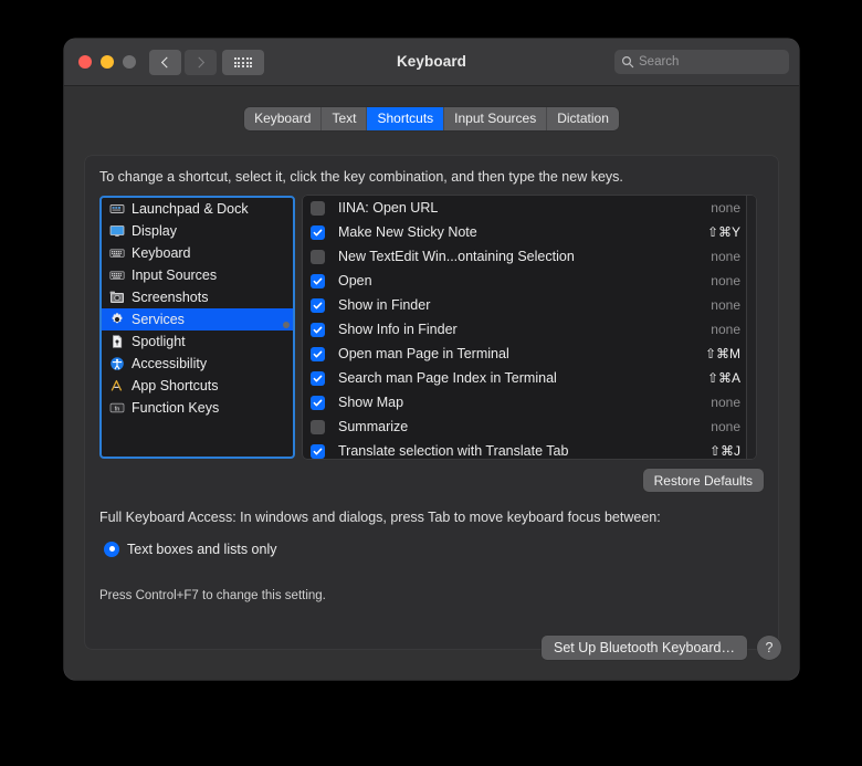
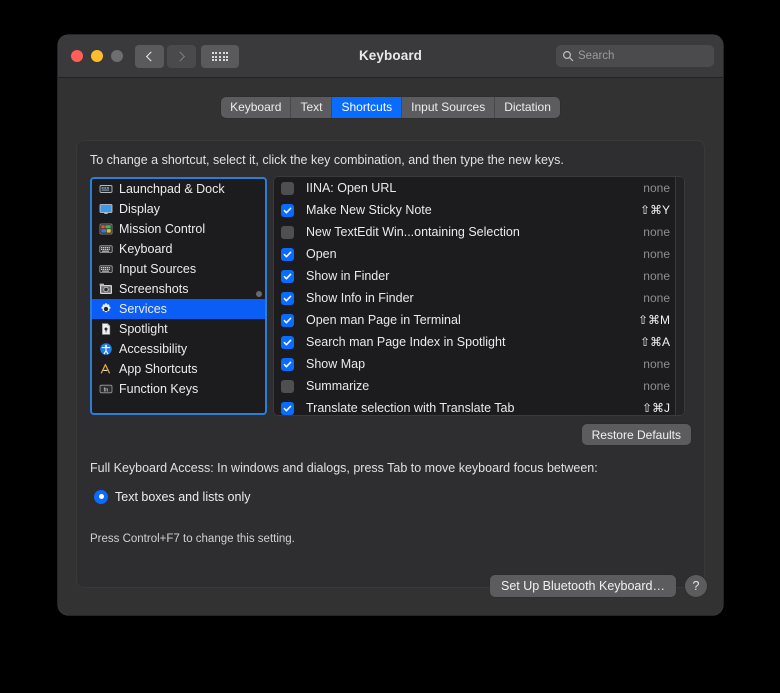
  Keyboard
  Search
  Keyboard
  Text
  Shortcuts
  Input Sources
  Dictation
  To change a shortcut, select it, click the key combination, and then type the new keys.
  Launchpad & Dock
  Display
+ Mission Control
  Keyboard
  Input Sources
  Screenshots
  Services
  Spotlight
  Accessibility
  App Shortcuts
  Function Keys
  IINA: Open URL
  none
  Make New Sticky Note
  ⇧⌘Y
  New TextEdit Win...ontaining Selection
  none
  Open
  none
  Show in Finder
  none
  Show Info in Finder
  none
  Open man Page in Terminal
  ⇧⌘M
- Search man Page Index in Terminal
+ Search man Page Index in Spotlight
  ⇧⌘A
  Show Map
  none
  Summarize
  none
  Translate selection with Translate Tab
  ⇧⌘J
  Restore Defaults
  Full Keyboard Access: In windows and dialogs, press Tab to move keyboard focus between:
  Text boxes and lists only
  Press Control+F7 to change this setting.
  Set Up Bluetooth Keyboard…
  ?
